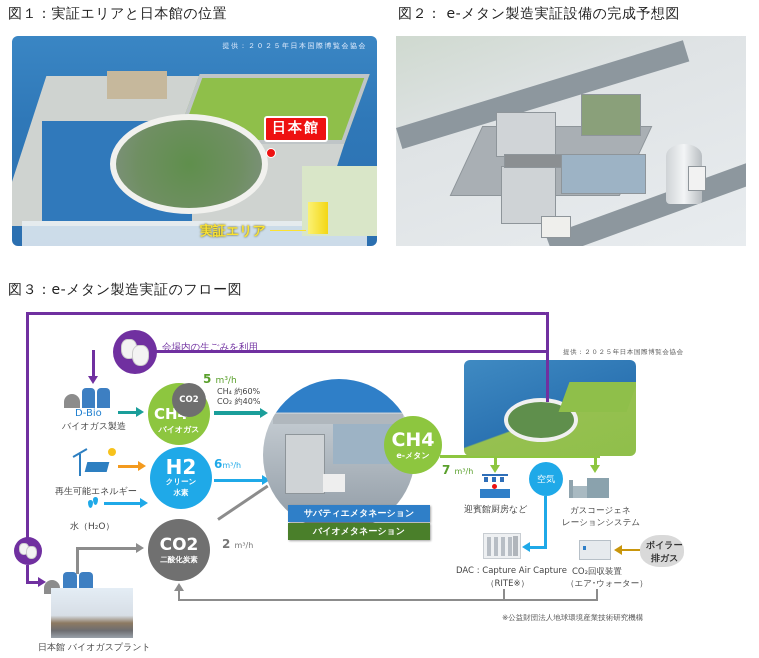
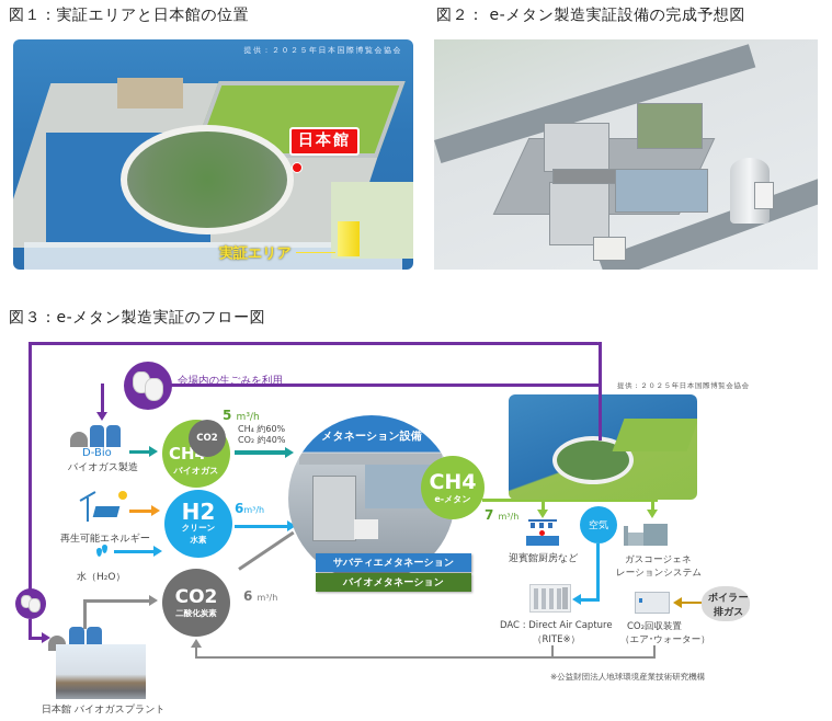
  図１：実証エリアと日本館の位置
  提供：２０２５年日本国際博覧会協会
  日本館
  実証エリア
  図２： e-メタン製造実証設備の完成予想図
  図３：e-メタン製造実証のフロー図
  会場内の生ごみを利用
  D-Bio
  バイオガス製造
  バイオガス
  CO2
  5 m³/h
  CH₄ 約60%
  CO₂ 約40%
  再生可能エネルギー
  水（H₂O）
  H2
  クリーン
  水素
  6m³/h
  CO2
  二酸化炭素
- 2 m³/h
+ 6 m³/h
  日本館 バイオガスプラント
+ メタネーション設備
  サバティエメタネーション
  バイオメタネーション
  CH4
  e-メタン
  7 m³/h
  提供：２０２５年日本国際博覧会協会
  迎賓館厨房など
  空気
  ガスコージェネ
  レーションシステム
- DAC : Capture Air Capture
+ DAC : Direct Air Capture
  （RITE※）
  ボイラー
  排ガス
  CO₂回収装置
  （エア･ウォーター）
  ※公益財団法人地球環境産業技術研究機構
